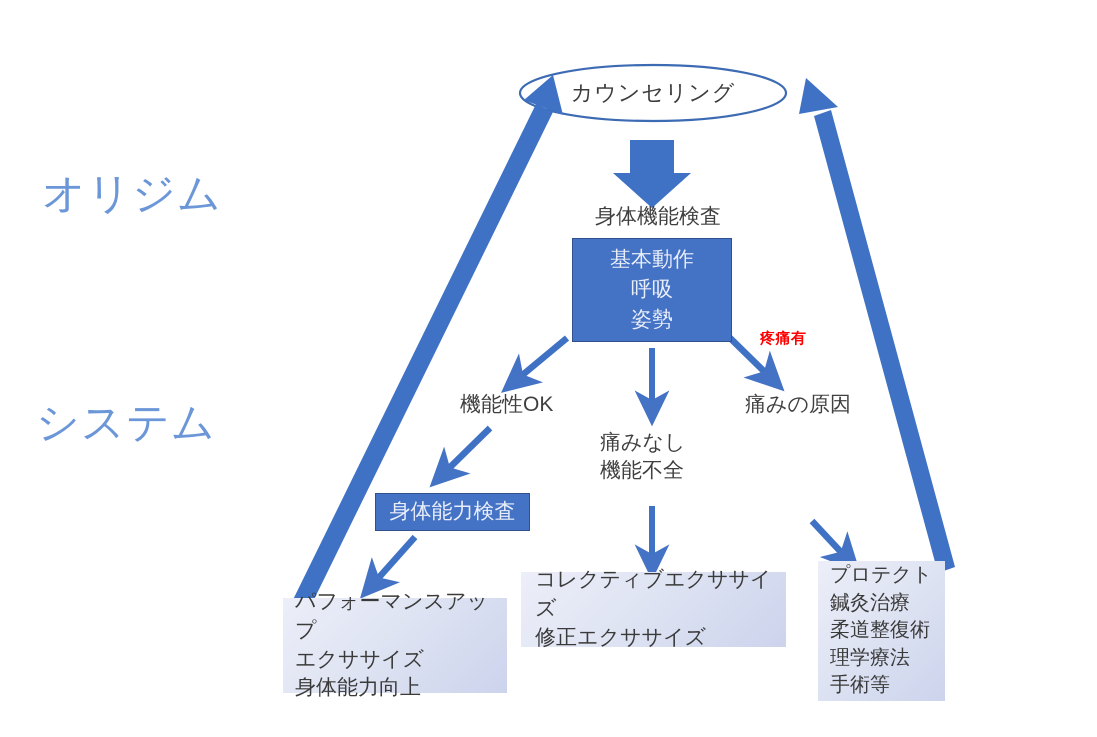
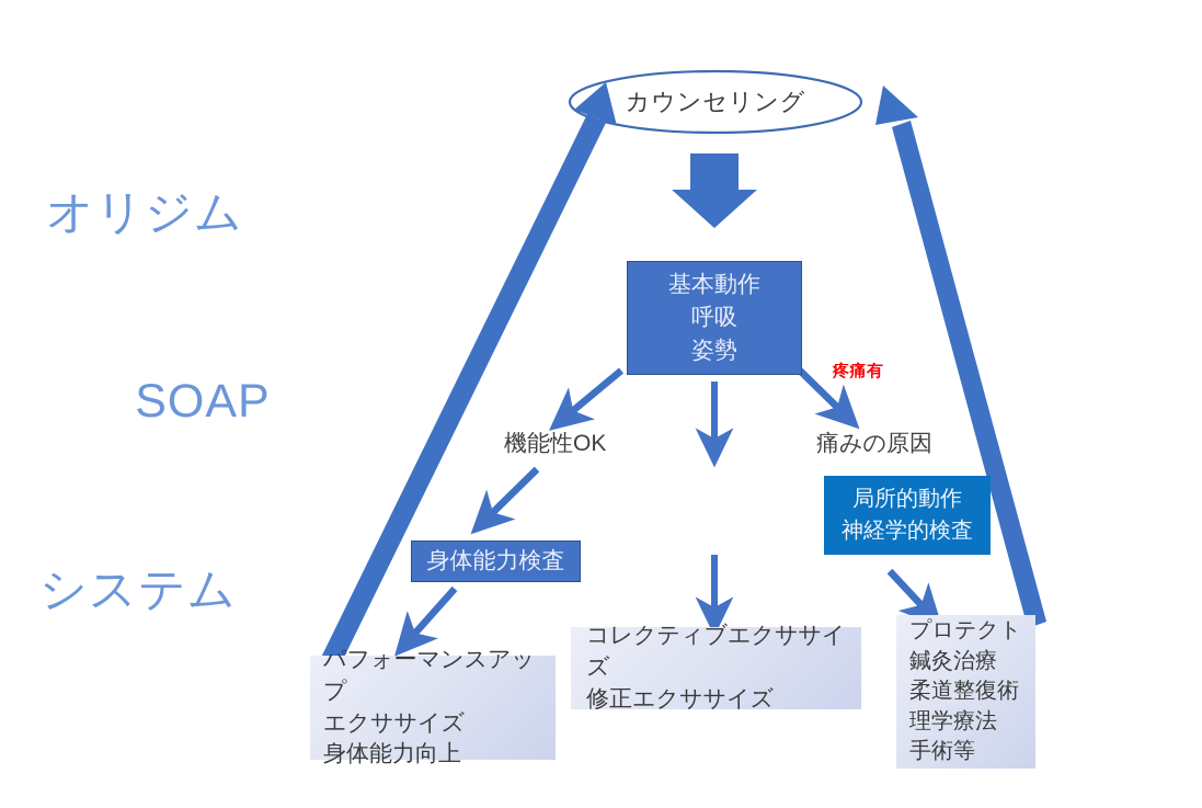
  オリジム
+ SOAP
  システム
  カウンセリング
- 身体機能検査
  基本動作
  呼吸
  姿勢
  機能性OK
- 痛みなし
- 機能不全
  疼痛有
  痛みの原因
  身体能力検査
+ 局所的動作
+ 神経学的検査
  パフォーマンスアップ
  エクササイズ
  身体能力向上
  コレクティブエクササイズ
  修正エクササイズ
  プロテクト
  鍼灸治療
  柔道整復術
  理学療法
  手術等
